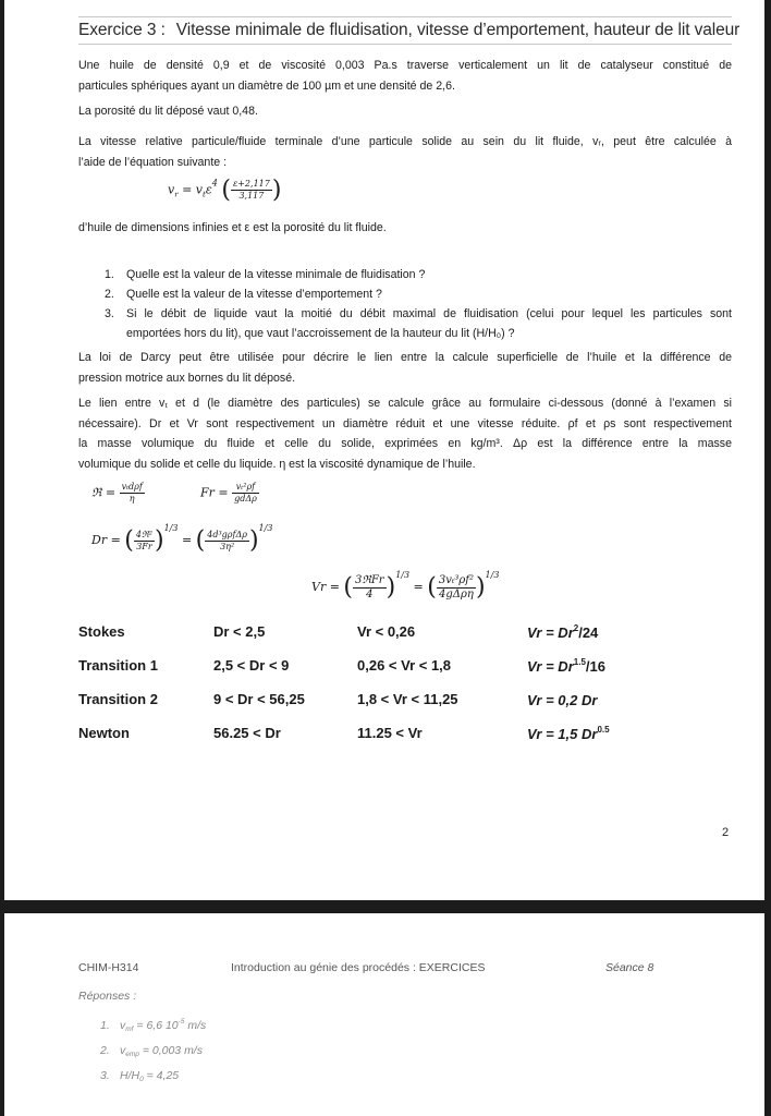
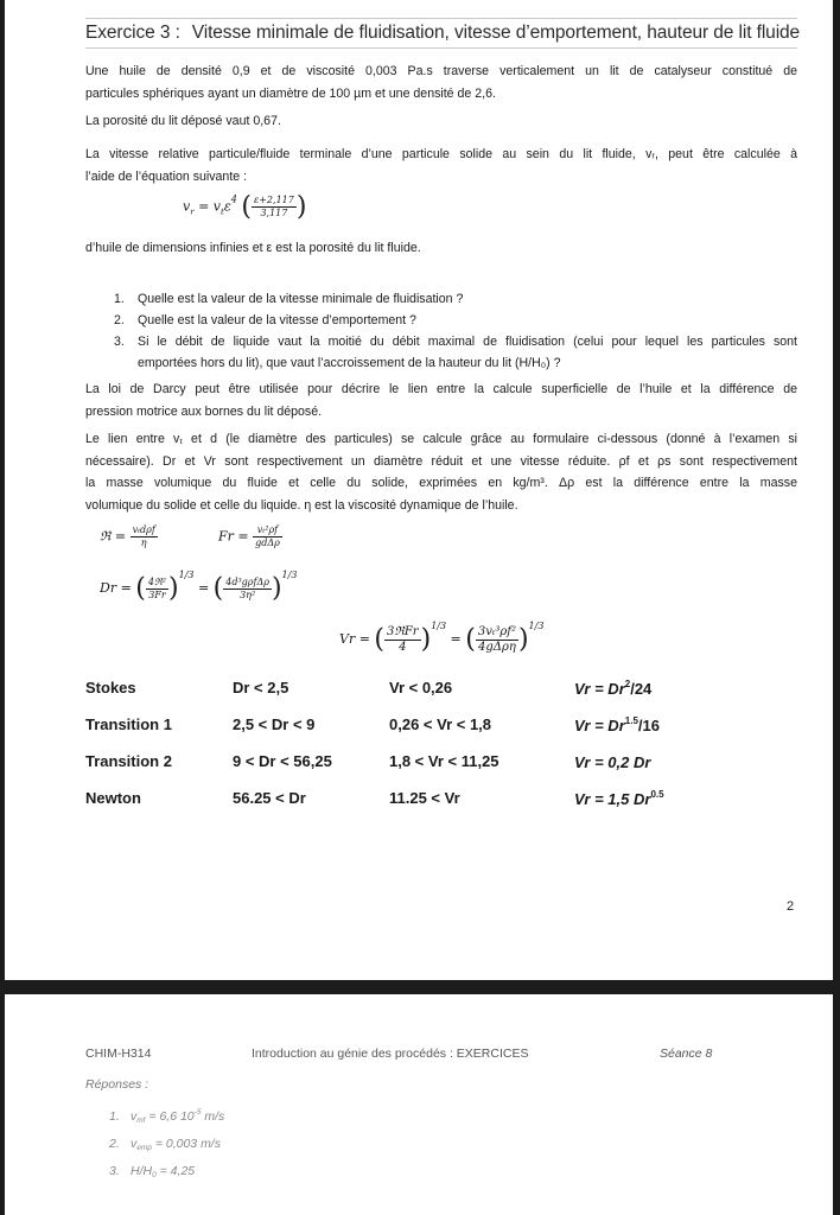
- Exercice 3 : Vitesse minimale de fluidisation, vitesse d’emportement, hauteur de lit valeur
+ Exercice 3 : Vitesse minimale de fluidisation, vitesse d’emportement, hauteur de lit fluide
  Une huile de densité 0,9 et de viscosité 0,003 Pa.s traverse verticalement un lit de catalyseur constitué de
  particules sphériques ayant un diamètre de 100 µm et une densité de 2,6.
- La porosité du lit déposé vaut 0,48.
+ La porosité du lit déposé vaut 0,67.
  La vitesse relative particule/fluide terminale d’une particule solide au sein du lit fluide, vᵣ, peut être calculée à
  l’aide de l’équation suivante :
  vr = vtε4 (
  ε+2,117
  3,117
  )
  d’huile de dimensions infinies et ε est la porosité du lit fluide.
  1.
  Quelle est la valeur de la vitesse minimale de fluidisation ?
  2.
  Quelle est la valeur de la vitesse d’emportement ?
  3.
  Si le débit de liquide vaut la moitié du débit maximal de fluidisation (celui pour lequel les particules sont
  emportées hors du lit), que vaut l’accroissement de la hauteur du lit (H/H₀) ?
  La loi de Darcy peut être utilisée pour décrire le lien entre la calcule superficielle de l’huile et la différence de
  pression motrice aux bornes du lit déposé.
  Le lien entre vₜ et d (le diamètre des particules) se calcule grâce au formulaire ci-dessous (donné à l’examen si
  nécessaire). Dr et Vr sont respectivement un diamètre réduit et une vitesse réduite. ρf et ρs sont respectivement
  la masse volumique du fluide et celle du solide, exprimées en kg/m³. Δρ est la différence entre la masse
  volumique du solide et celle du liquide. η est la viscosité dynamique de l’huile.
  ℜ =
  vₜdρf
  η
  Fr =
  vₜ²ρf
  gdΔρ
  Dr = (
  4ℜ²
  3Fr
  )1/3 = (
  4d³gρfΔρ
  3η²
  )1/3
  Vr = (
  3ℜFr
  4
  )1/3 = (
  3vₜ³ρf²
  4gΔρη
  )1/3
  Stokes
  Dr < 2,5
  Vr < 0,26
  Vr = Dr2/24
  Transition 1
  2,5 < Dr < 9
  0,26 < Vr < 1,8
  Vr = Dr1.5/16
  Transition 2
  9 < Dr < 56,25
  1,8 < Vr < 11,25
  Vr = 0,2 Dr
  Newton
  56.25 < Dr
  11.25 < Vr
  Vr = 1,5 Dr0.5
  2
  CHIM-H314
  Introduction au génie des procédés : EXERCICES
  Séance 8
  Réponses :
  1. v = 6,6 10 m/s
  2. v = 0,003 m/s
  3. H/H = 4,25
